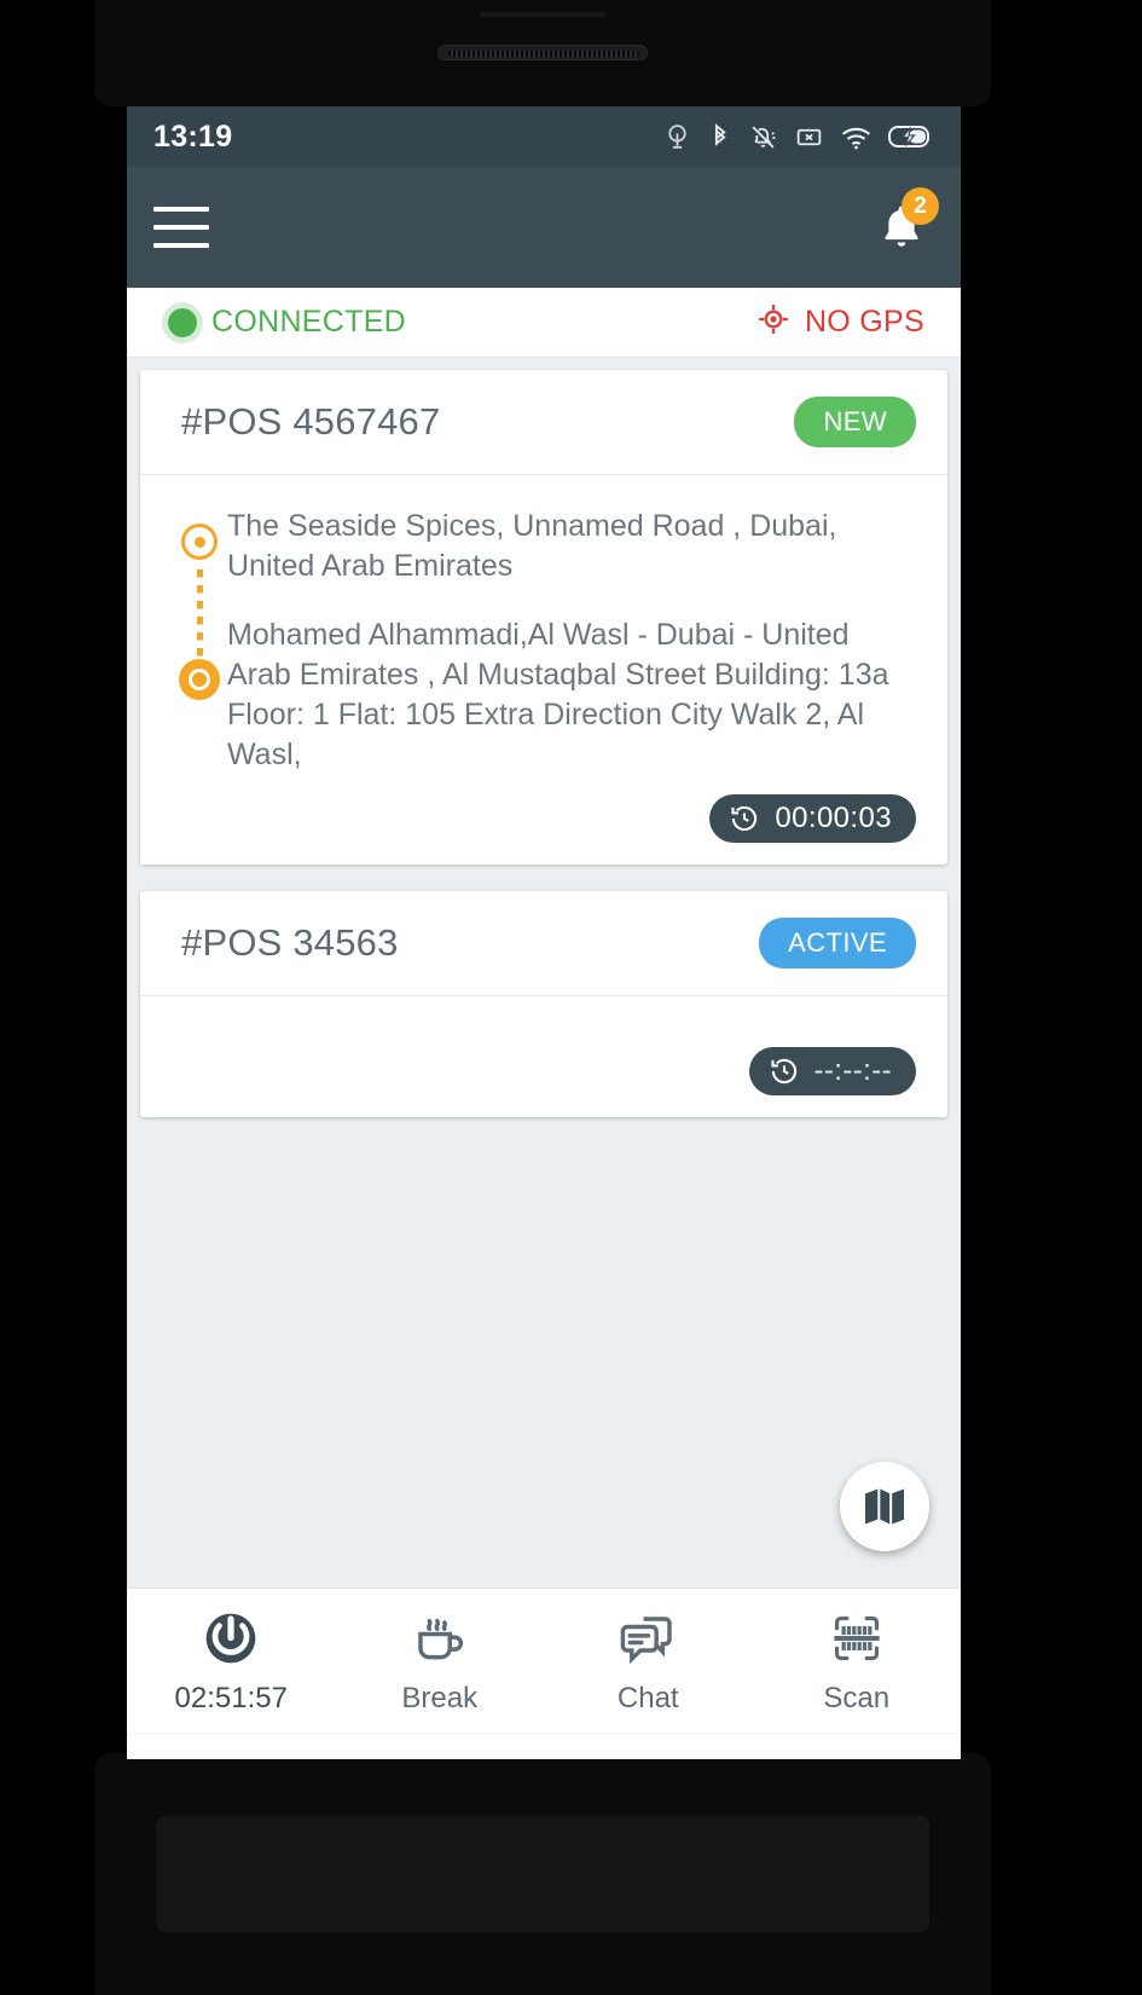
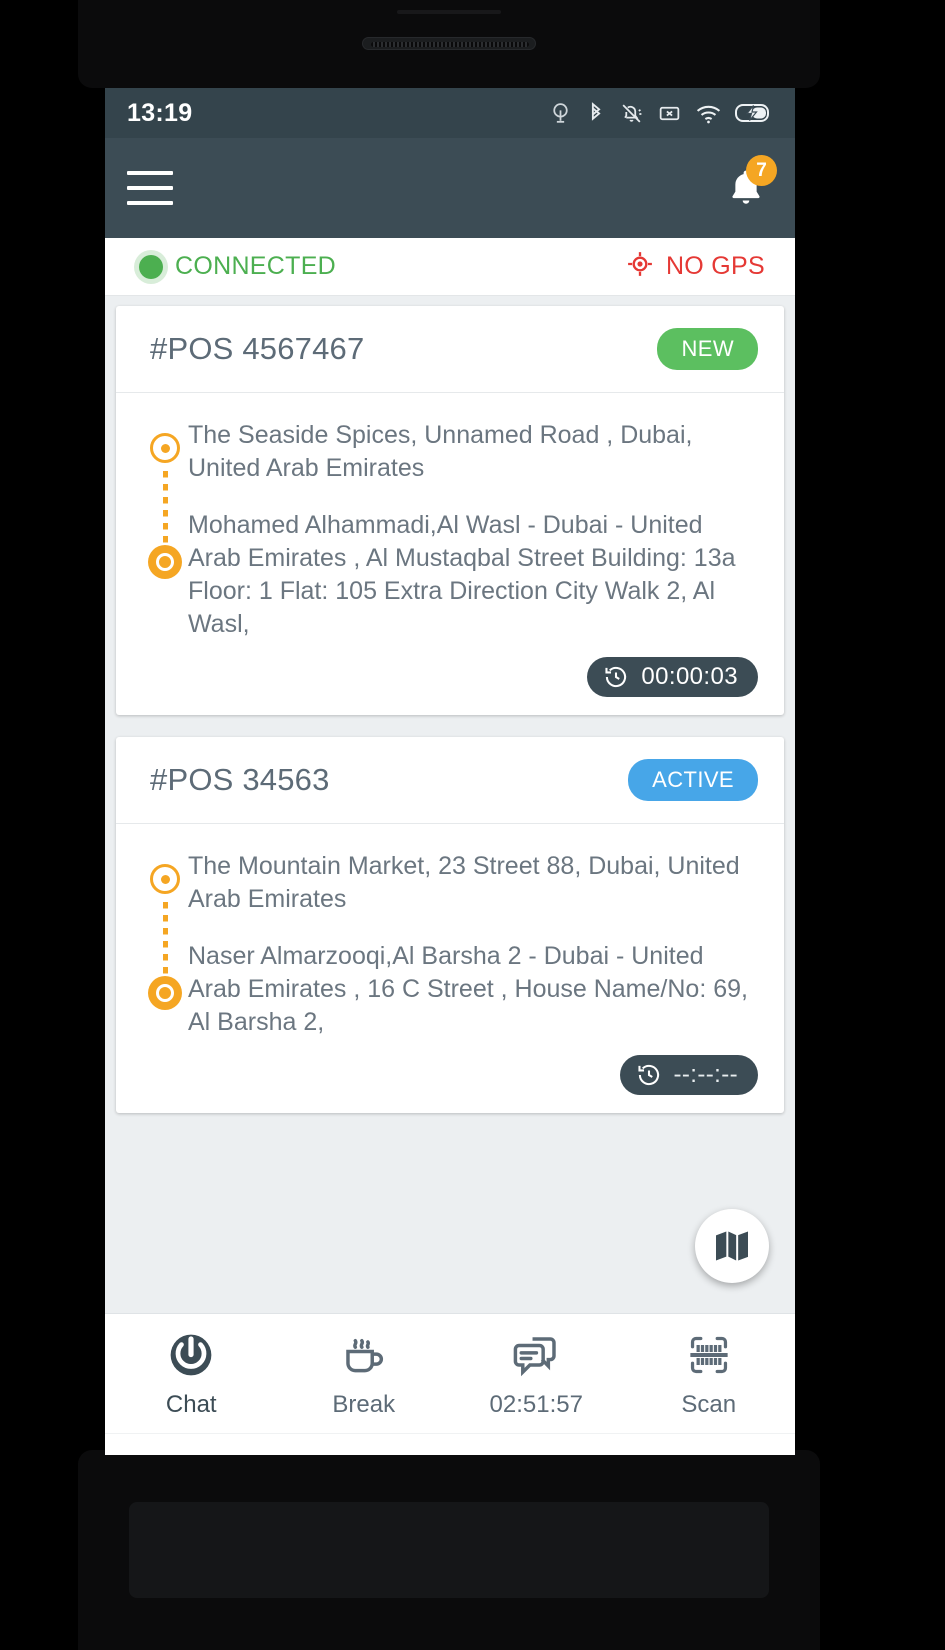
  13:19
- 2
+ 7
  CONNECTED
  NO GPS
  #POS 4567467
  NEW
  The Seaside Spices, Unnamed Road , Dubai, United Arab Emirates
  Mohamed Alhammadi,Al Wasl - Dubai - United Arab Emirates , Al Mustaqbal Street Building: 13a Floor: 1 Flat: 105 Extra Direction City Walk 2, Al Wasl,
  00:00:03
  #POS 34563
  ACTIVE
+ The Mountain Market, 23 Street 88, Dubai, United Arab Emirates
+ Naser Almarzooqi,Al Barsha 2 - Dubai - United Arab Emirates , 16 C Street , House Name/No: 69, Al Barsha 2,
  --:--:--
- 02:51:57
+ Chat
  Break
- Chat
+ 02:51:57
  Scan
